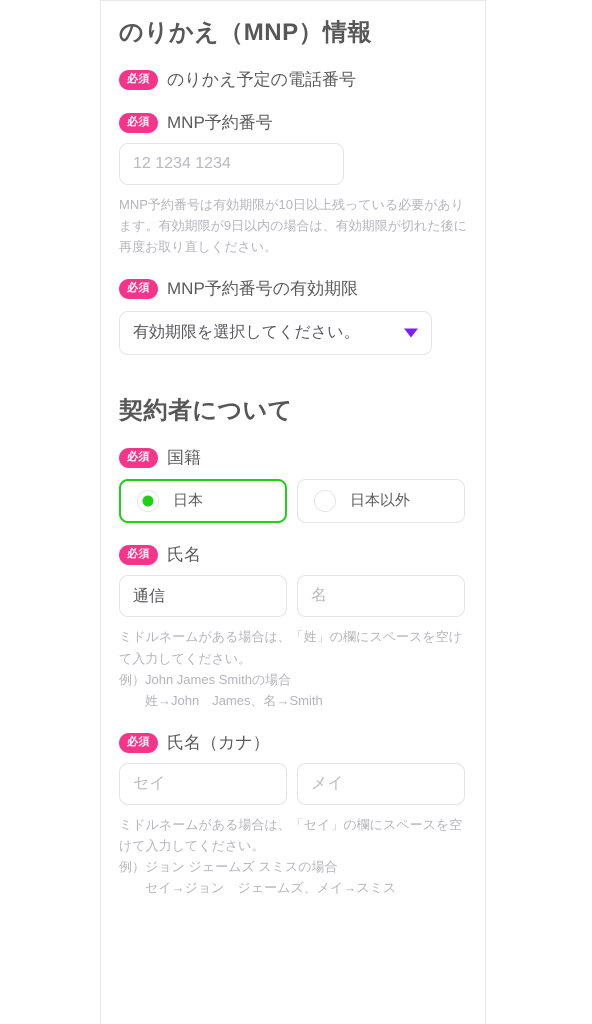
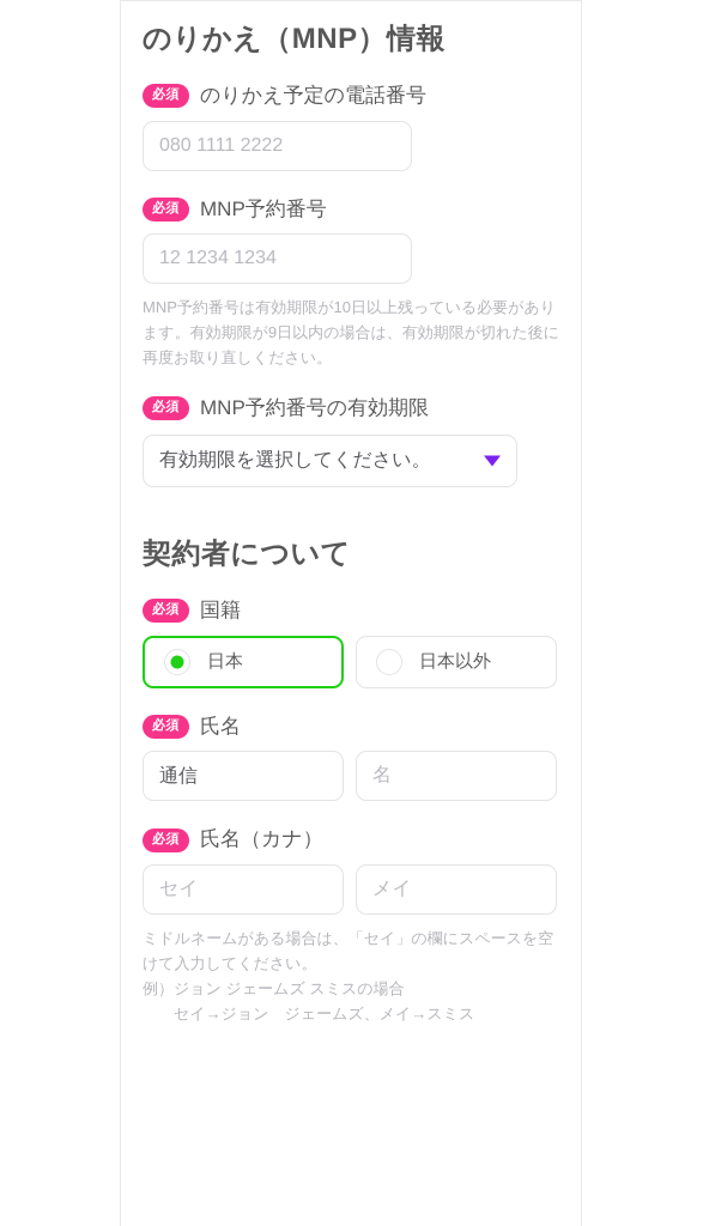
  のりかえ（MNP）情報
  必須
  のりかえ予定の電話番号
+ 080 1111 2222
  必須
  MNP予約番号
  12 1234 1234
  MNP予約番号は有効期限が10日以上残っている必要があります。有効期限が9日以内の場合は、有効期限が切れた後に再度お取り直しください。
  必須
  MNP予約番号の有効期限
  有効期限を選択してください。
  契約者について
  必須
  国籍
  日本
  日本以外
  必須
  氏名
  通信
  名
- ミドルネームがある場合は、「姓」の欄にスペースを空けて入力してください。
- 例）John James Smithの場合
- 姓→John James、名→Smith
  必須
  氏名（カナ）
  セイ
  メイ
  ミドルネームがある場合は、「セイ」の欄にスペースを空けて入力してください。
  例）ジョン ジェームズ スミスの場合
  セイ→ジョン ジェームズ、メイ→スミス
